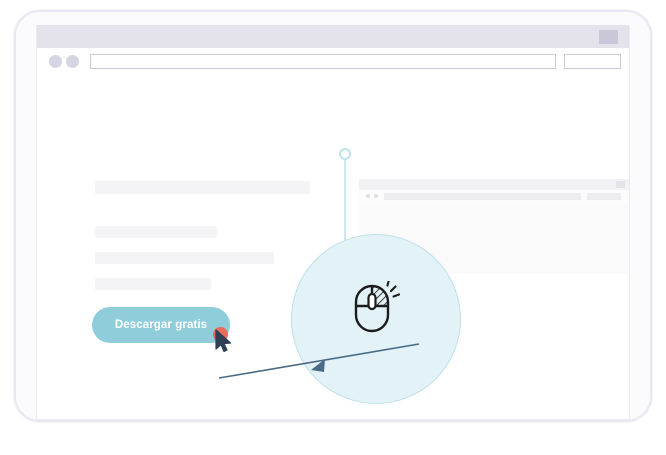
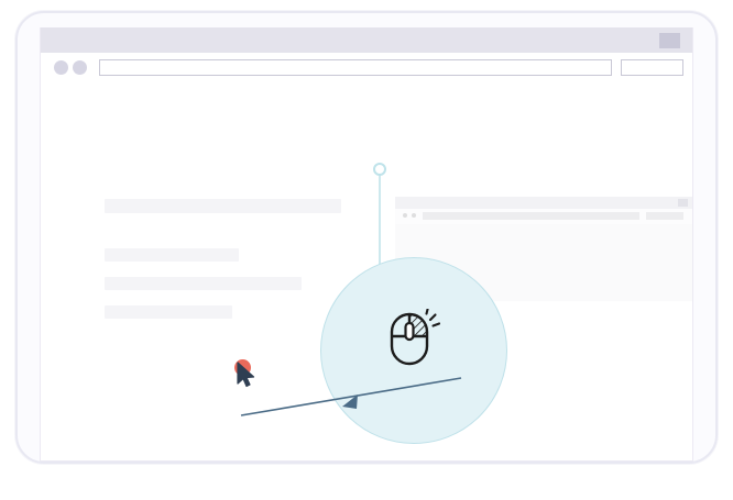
- Descargar gratis
